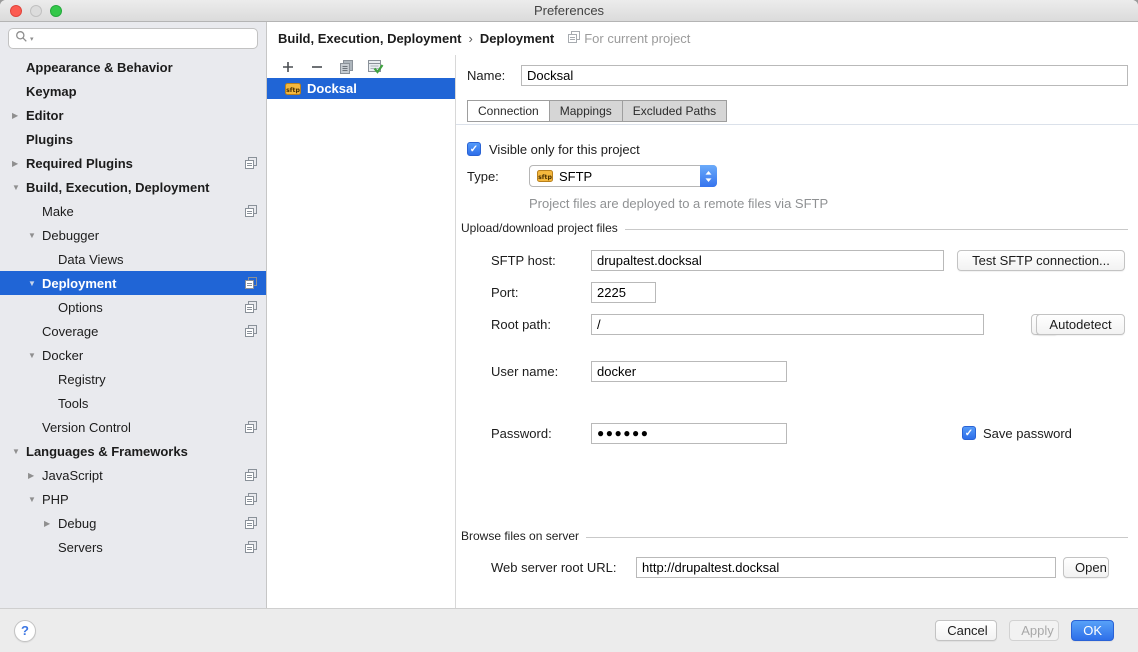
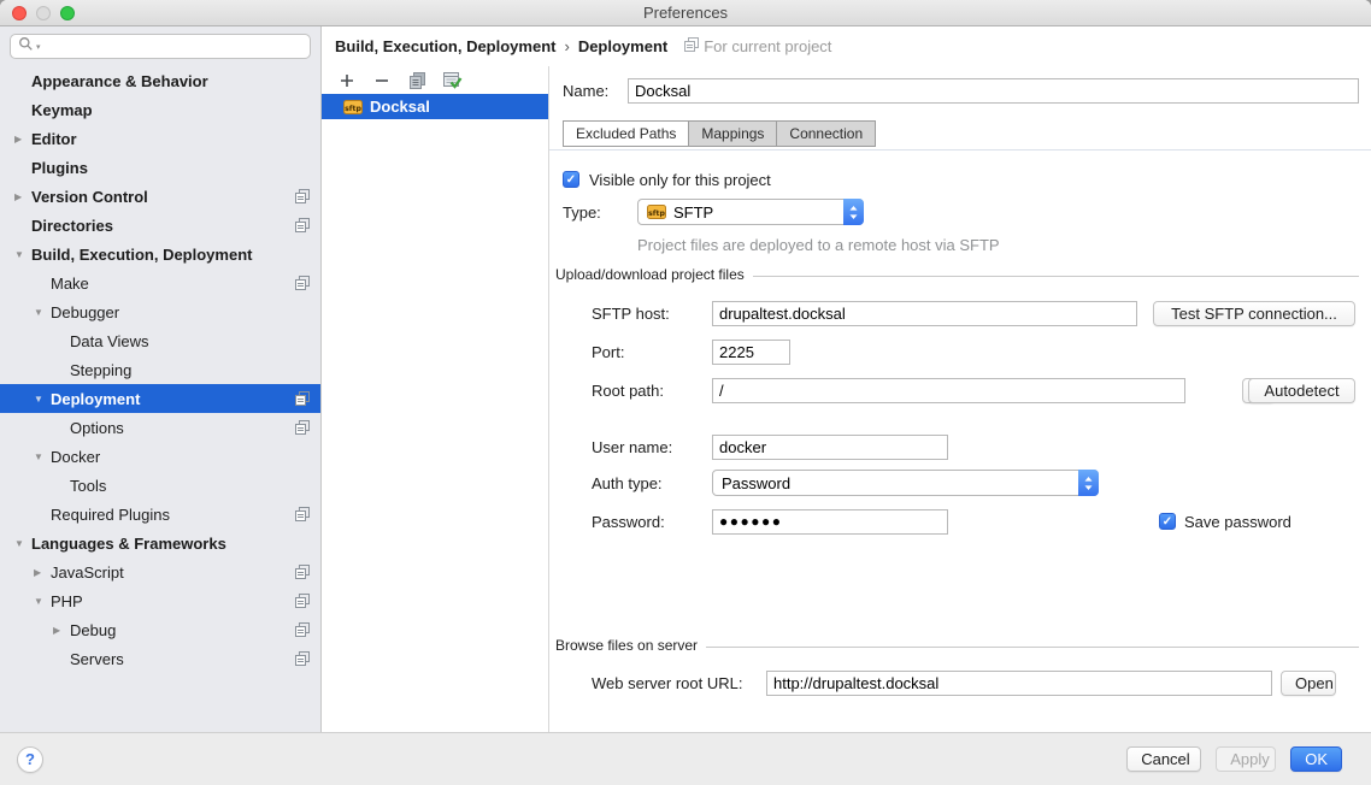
  Preferences
  Appearance & Behavior
  Keymap
  ▶
  Editor
  Plugins
  ▶
- Required Plugins
+ Version Control
+ Directories
  ▼
  Build, Execution, Deployment
  Make
  ▼
  Debugger
  Data Views
+ Stepping
  ▼
  Deployment
  Options
- Coverage
  ▼
  Docker
- Registry
  Tools
- Version Control
+ Required Plugins
  ▼
  Languages & Frameworks
  ▶
  JavaScript
  ▼
  PHP
  ▶
  Debug
  Servers
  Build, Execution, Deployment
  ›
  Deployment
  For current project
  Docksal
  Name:
  Docksal
- Connection
+ Excluded Paths
  Mappings
- Excluded Paths
+ Connection
  ✓
  Visible only for this project
  Type:
  SFTP
- Project files are deployed to a remote files via SFTP
+ Project files are deployed to a remote host via SFTP
  Upload/download project files
  SFTP host:
  drupaltest.docksal
  Test SFTP connection...
  Port:
  2225
  Root path:
  /
  Autodetect
  User name:
  docker
+ Auth type:
+ Password
  Password:
  ●●●●●●
  ✓
  Save password
  Browse files on server
  Web server root URL:
  http://drupaltest.docksal
  Open
  ?
  Cancel
  Apply
  OK
